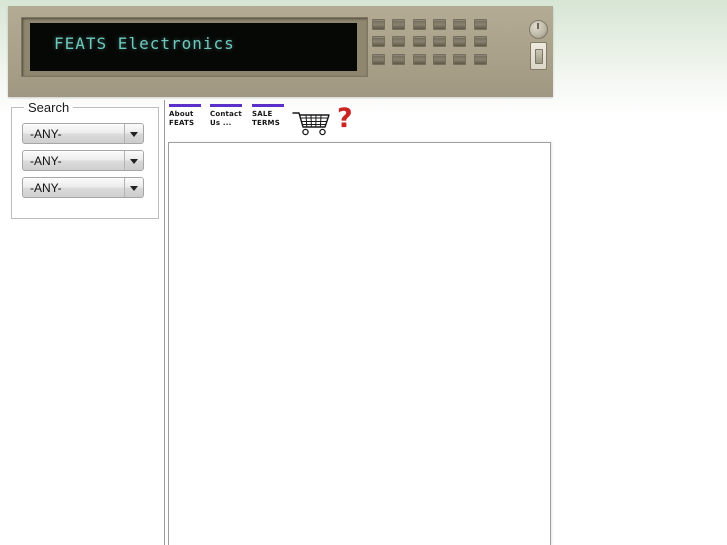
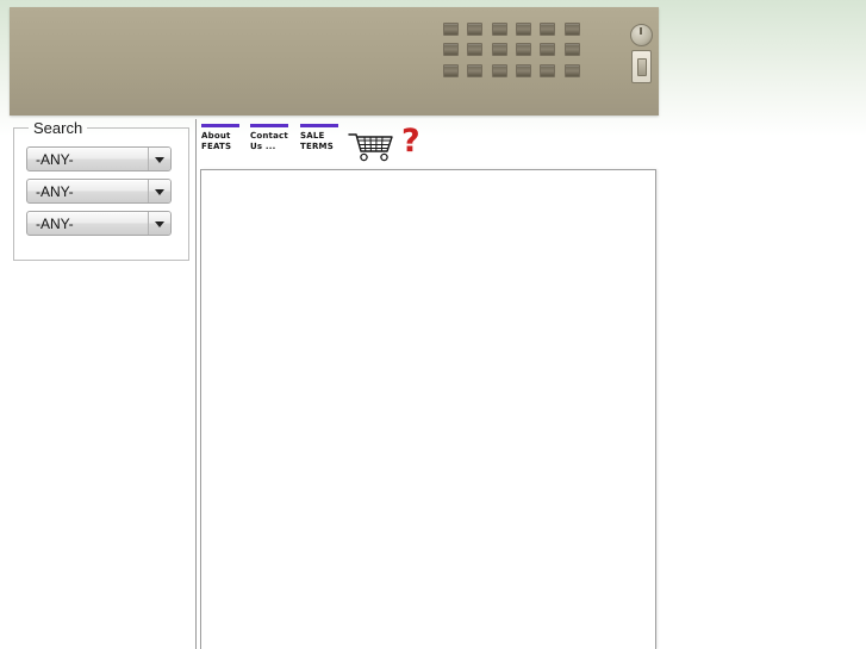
- FEATS Electronics
  Search
  -ANY-
  -ANY-
  -ANY-
  About
  FEATS
  Contact
  Us ...
  SALE
  TERMS
  ?
